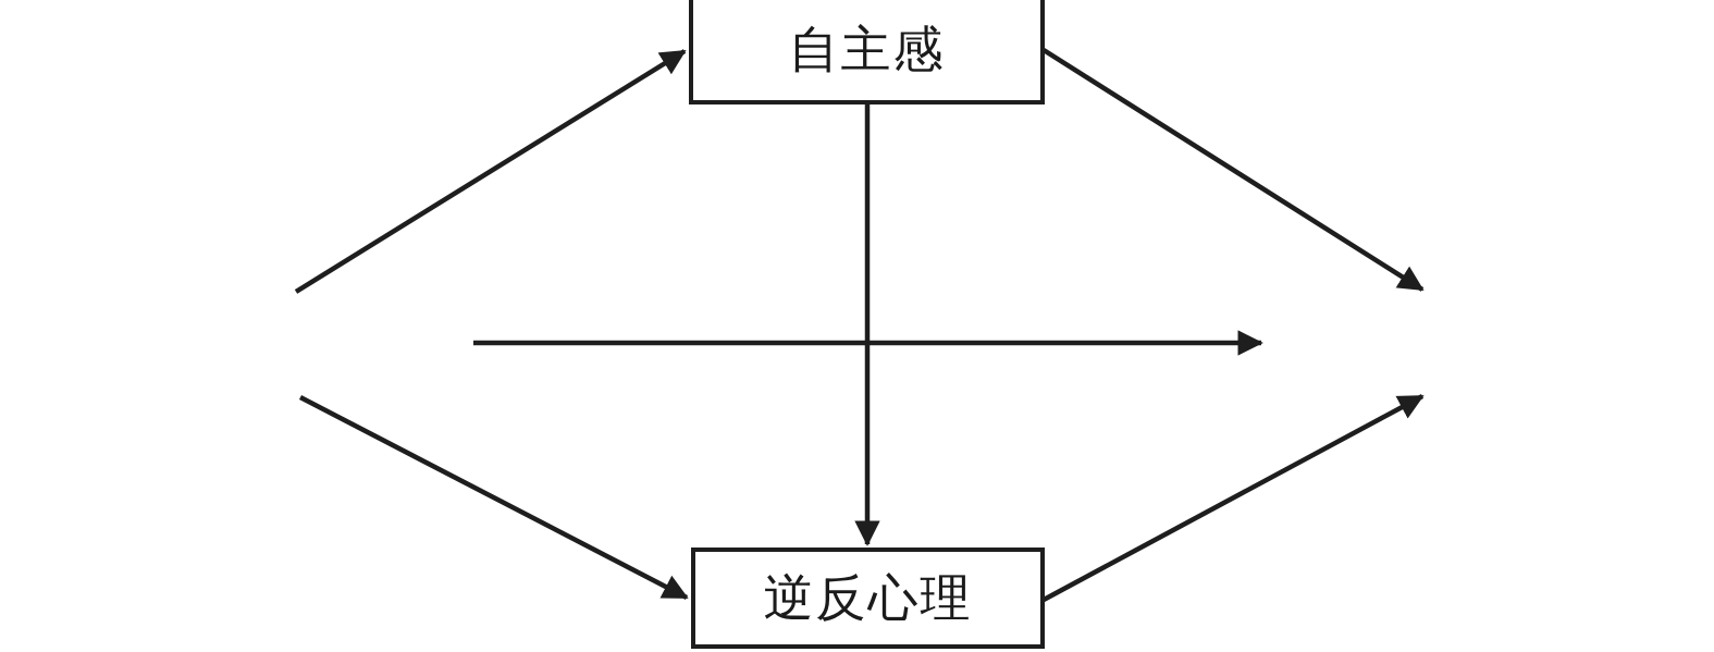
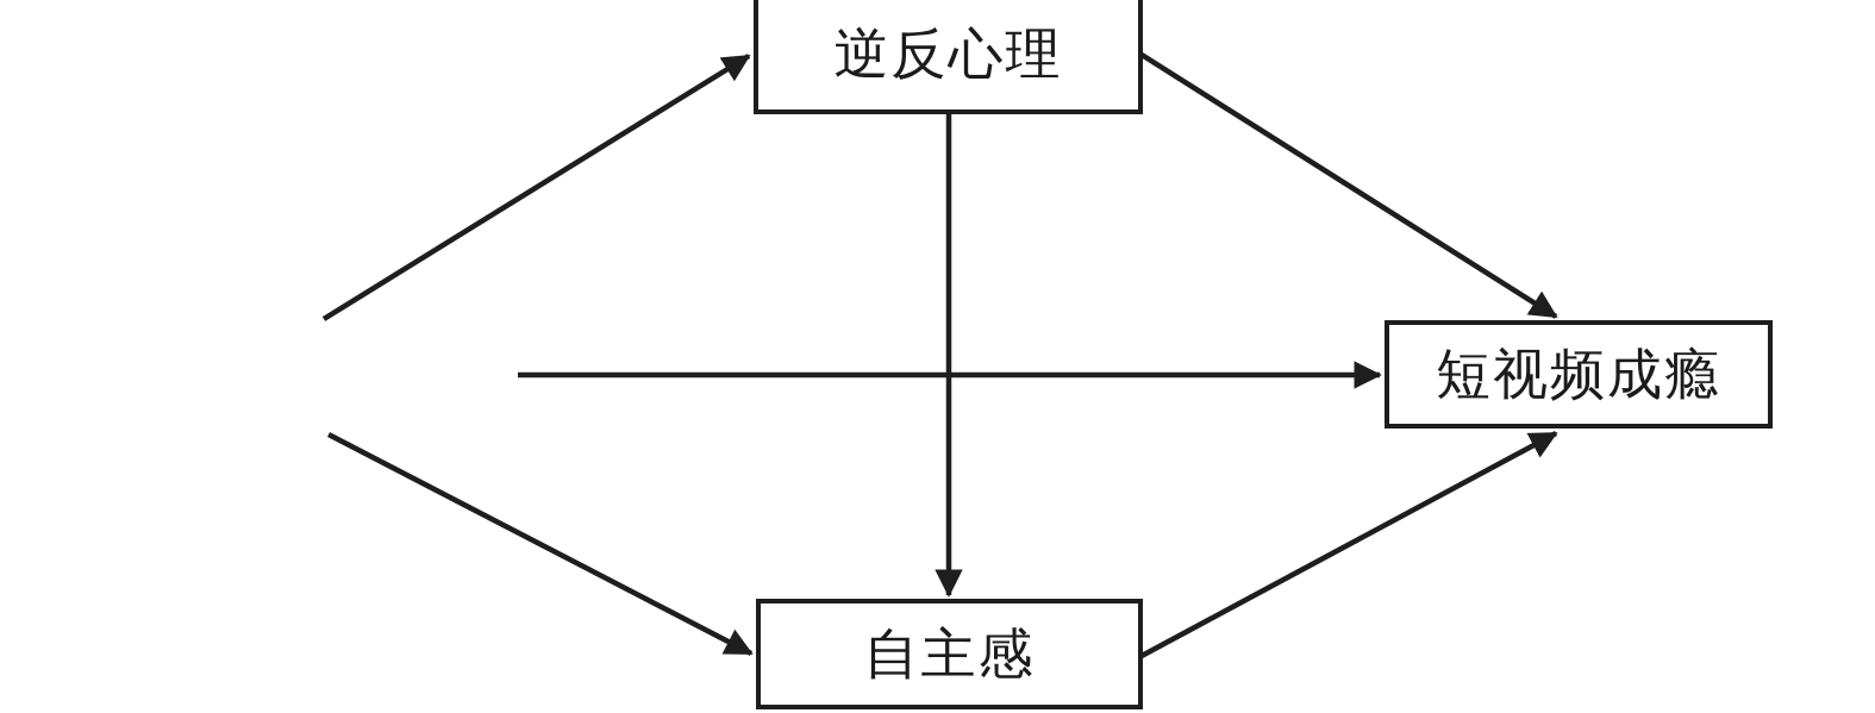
- 自主感
+ 逆反心理
+ 短视频成瘾
- 逆反心理
+ 自主感
